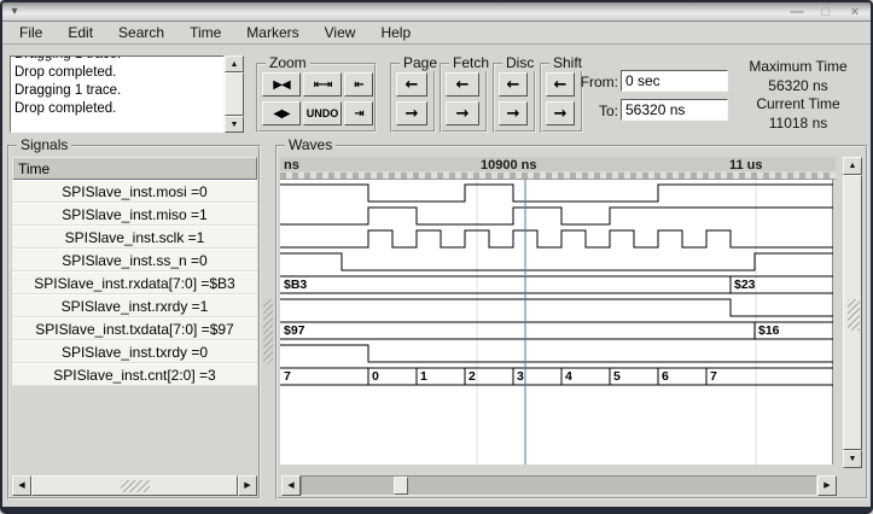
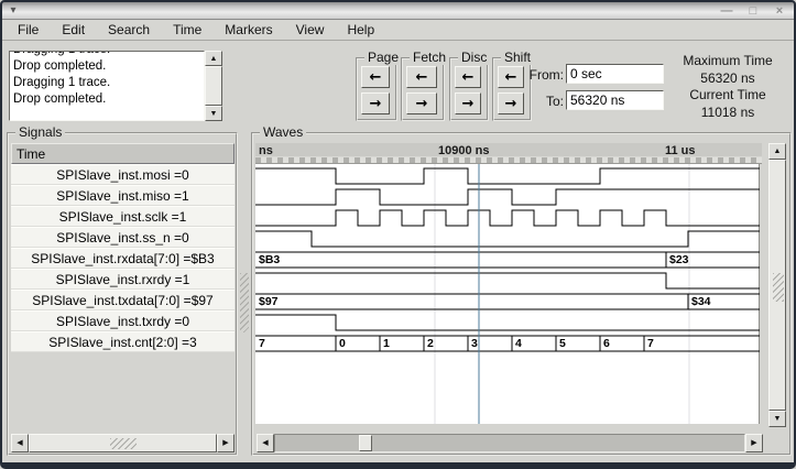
  ▾
  —
  □
  ×
  File
  Edit
  Search
  Time
  Markers
  View
  Help
  Drop completed.
  Dragging 1 trace.
  Drop completed.
- Zoom
- ▶◀
- ⇤⇥
- ⇤
- ◀▶
- UNDO
- ⇥
  Page
  ←
  →
  Fetch
  ←
  →
  Disc
  ←
  →
  Shift
  ←
  →
  From:
  0 sec
  To:
  56320 ns
  Maximum Time
  56320 ns
  Current Time
  11018 ns
  Signals
  Time
  SPISlave_inst.mosi =0
  SPISlave_inst.miso =1
  SPISlave_inst.sclk =1
  SPISlave_inst.ss_n =0
  SPISlave_inst.rxdata[7:0] =$B3
  SPISlave_inst.rxrdy =1
  SPISlave_inst.txdata[7:0] =$97
  SPISlave_inst.txrdy =0
  SPISlave_inst.cnt[2:0] =3
  Waves
  ns
  10900 ns
  11 us
  $B3
  $23
  $97
- $16
+ $34
  7
  0
  1
  2
  3
  4
  5
  6
  7
